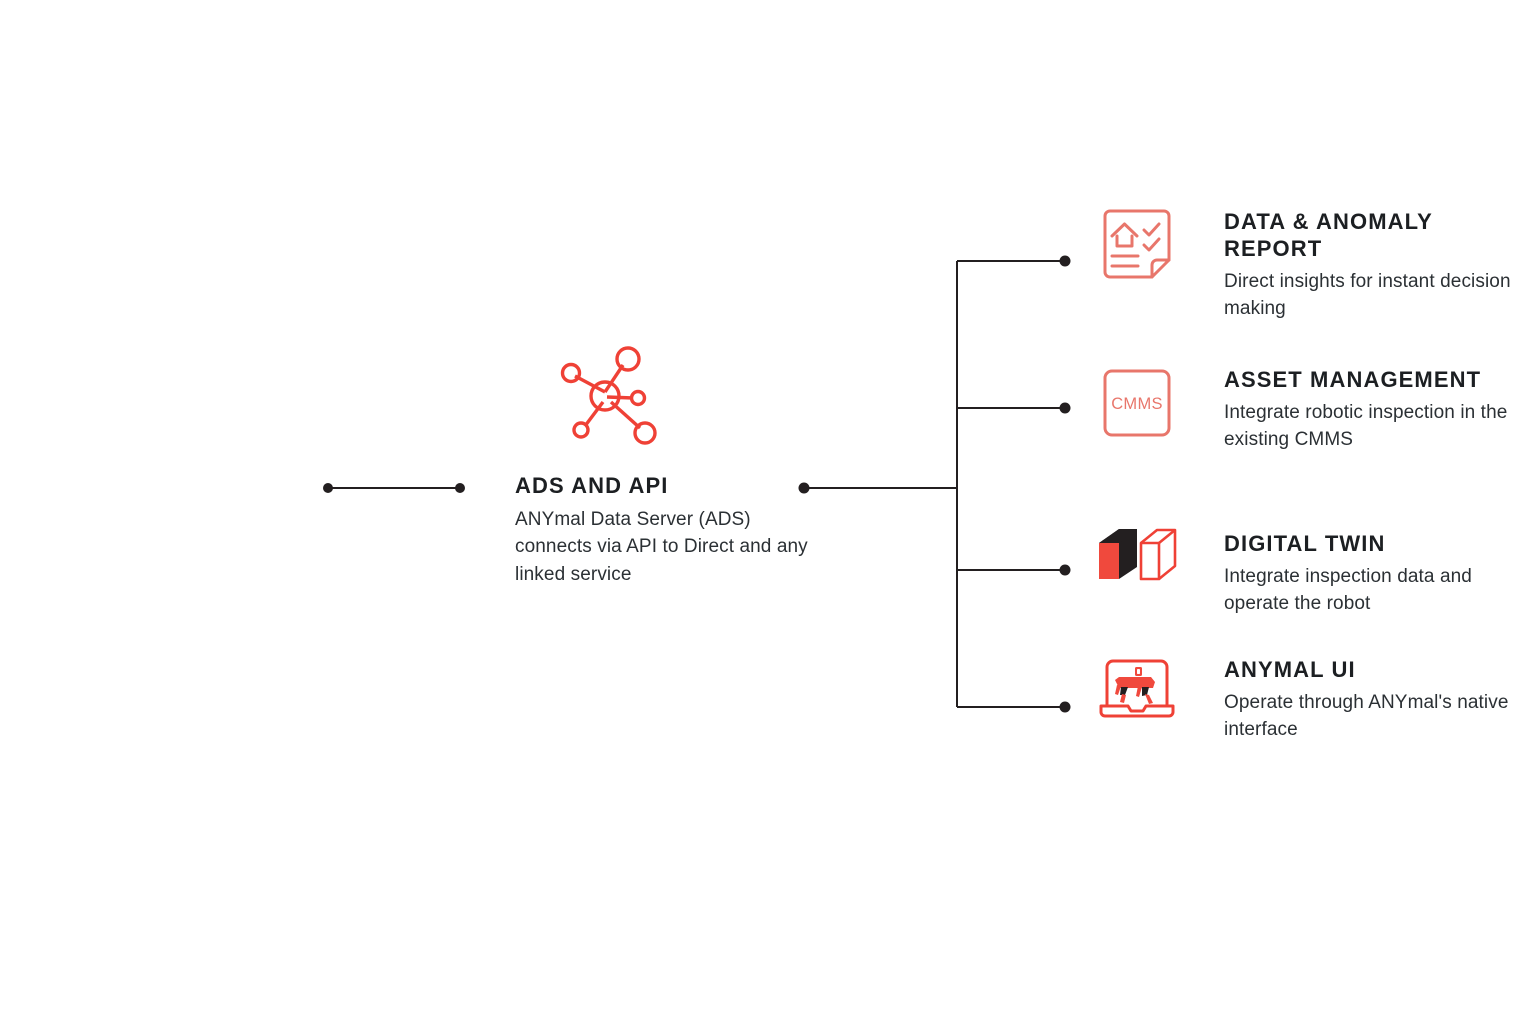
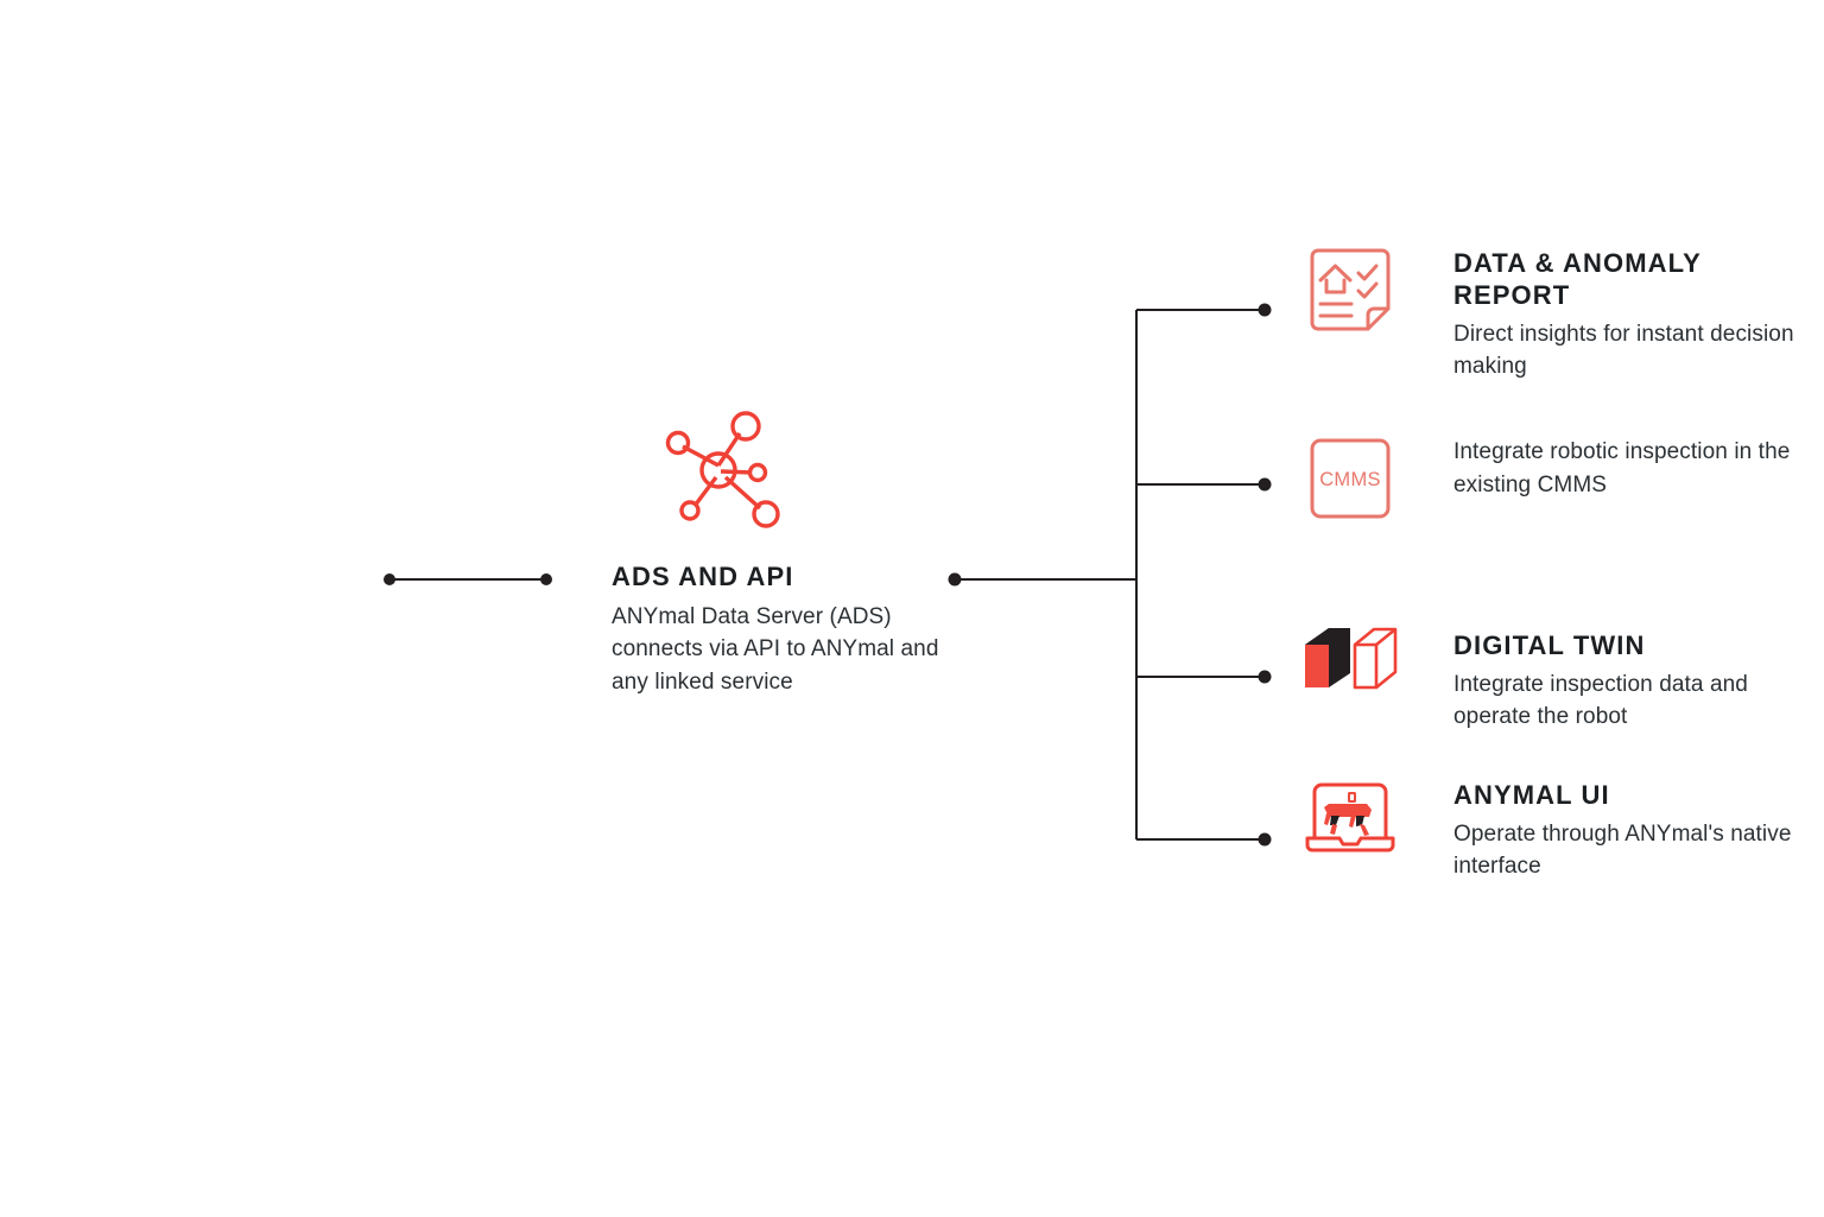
  ADS AND API
- ANYmal Data Server (ADS) connects via API to Direct and any linked service
+ ANYmal Data Server (ADS) connects via API to ANYmal and any linked service
  DATA & ANOMALY REPORT
  Direct insights for instant decision making
  CMMS
- ASSET MANAGEMENT
  Integrate robotic inspection in the existing CMMS
  DIGITAL TWIN
  Integrate inspection data and operate the robot
  ANYMAL UI
  Operate through ANYmal's native interface
